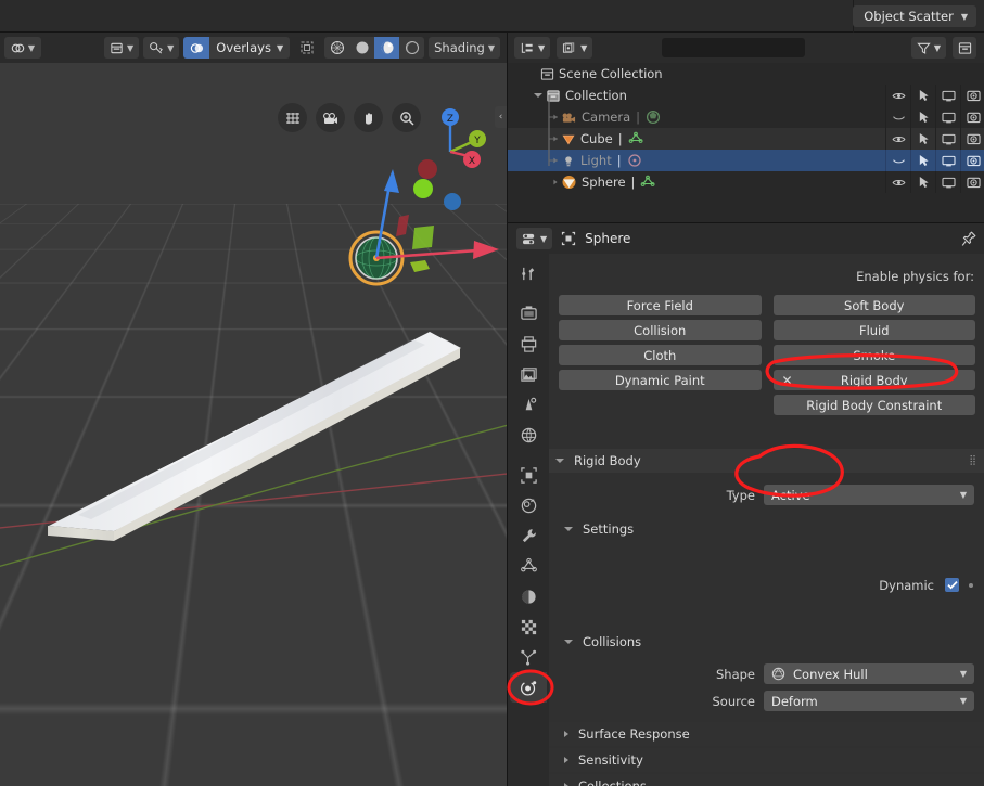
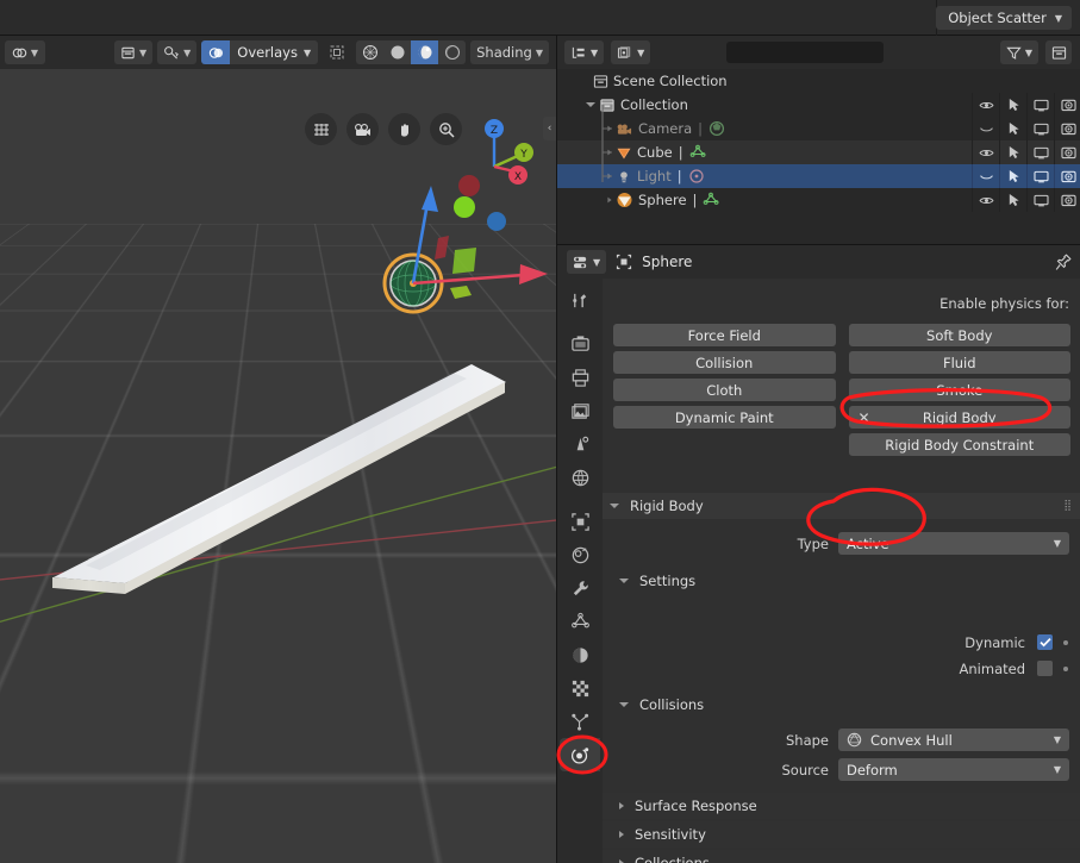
  Object Scatter
  ▼
  Z
  Y
  X
  ‹
  ▼
  ▼
  ▼
  Overlays
  ▼
  Shading
  ▼
  ▼
  ▼
  ▼
  Scene Collection
  Collection
  Camera
  |
  Cube
  |
  Light
  |
  Sphere
  |
  ▼
  Sphere
  Enable physics for:
  Force Field
  Collision
  Cloth
  Dynamic Paint
  Soft Body
  Fluid
  ✕
  Rigid Body
  Rigid Body Constraint
  Rigid Body
  ⣿
  Type
  ▼
  Settings
  Dynamic
+ Animated
  Collisions
  Shape
  Convex Hull
  ▼
  Source
  Deform
  ▼
  Surface Response
  Sensitivity
